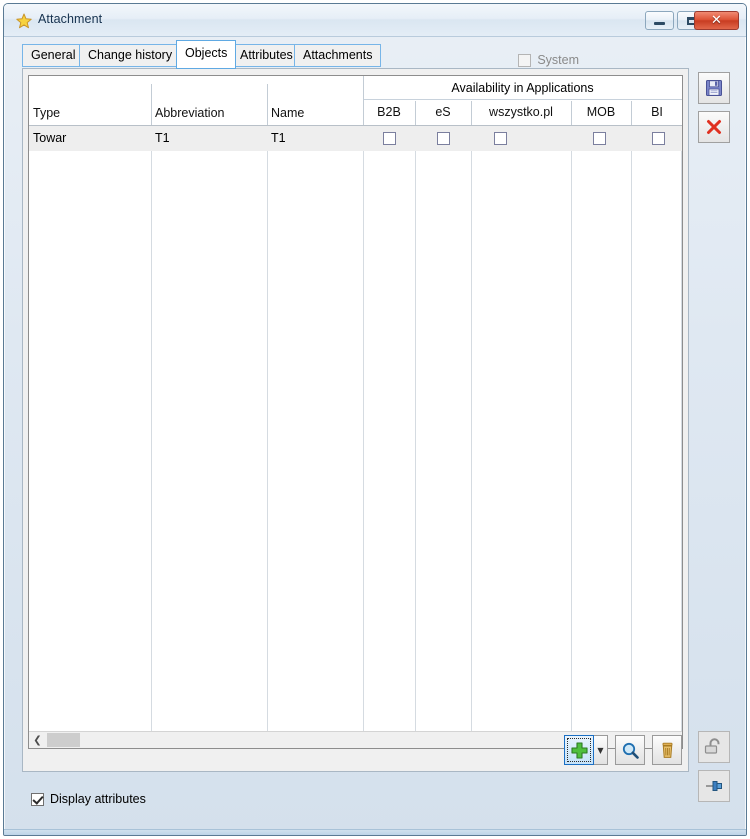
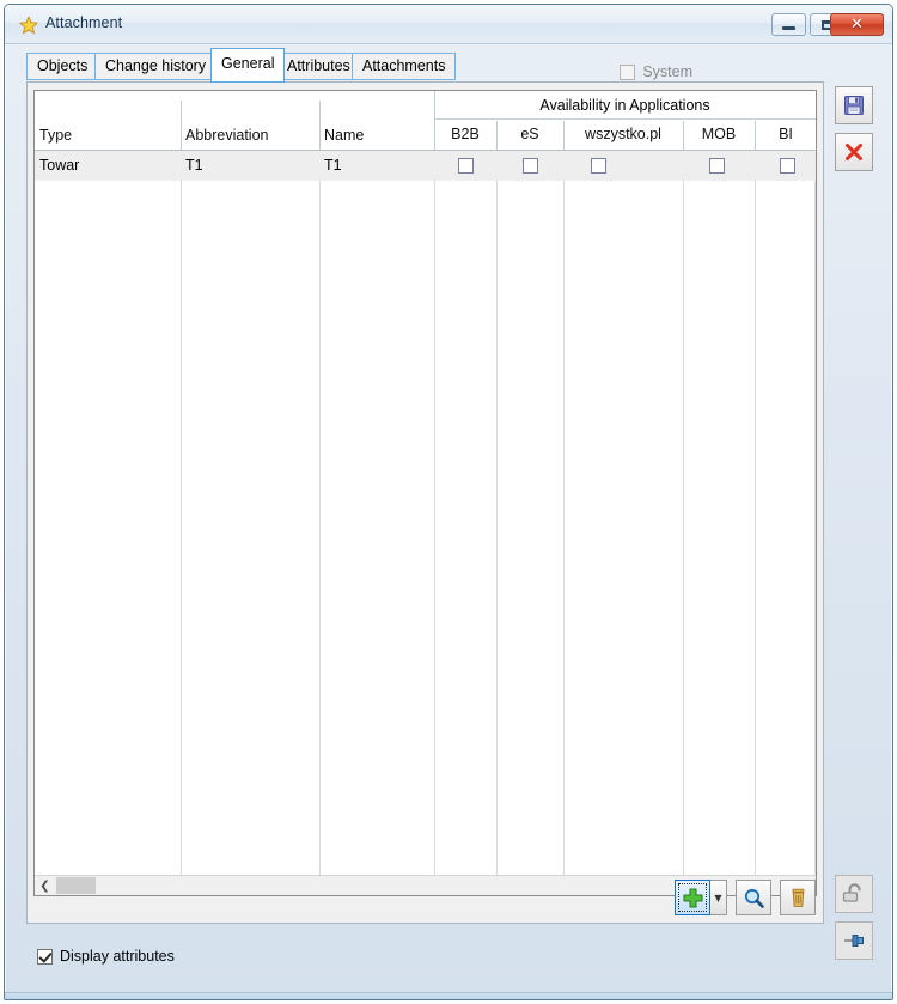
  Attachment
  ✕
- General
+ Objects
  Change history
- Objects
+ General
  Attributes
  Attachments
  System
  Availability in Applications
  Type
  Abbreviation
  Name
  B2B
  eS
  wszystko.pl
  MOB
  BI
  Towar
  T1
  T1
  ❮
  ▼
  Display attributes
